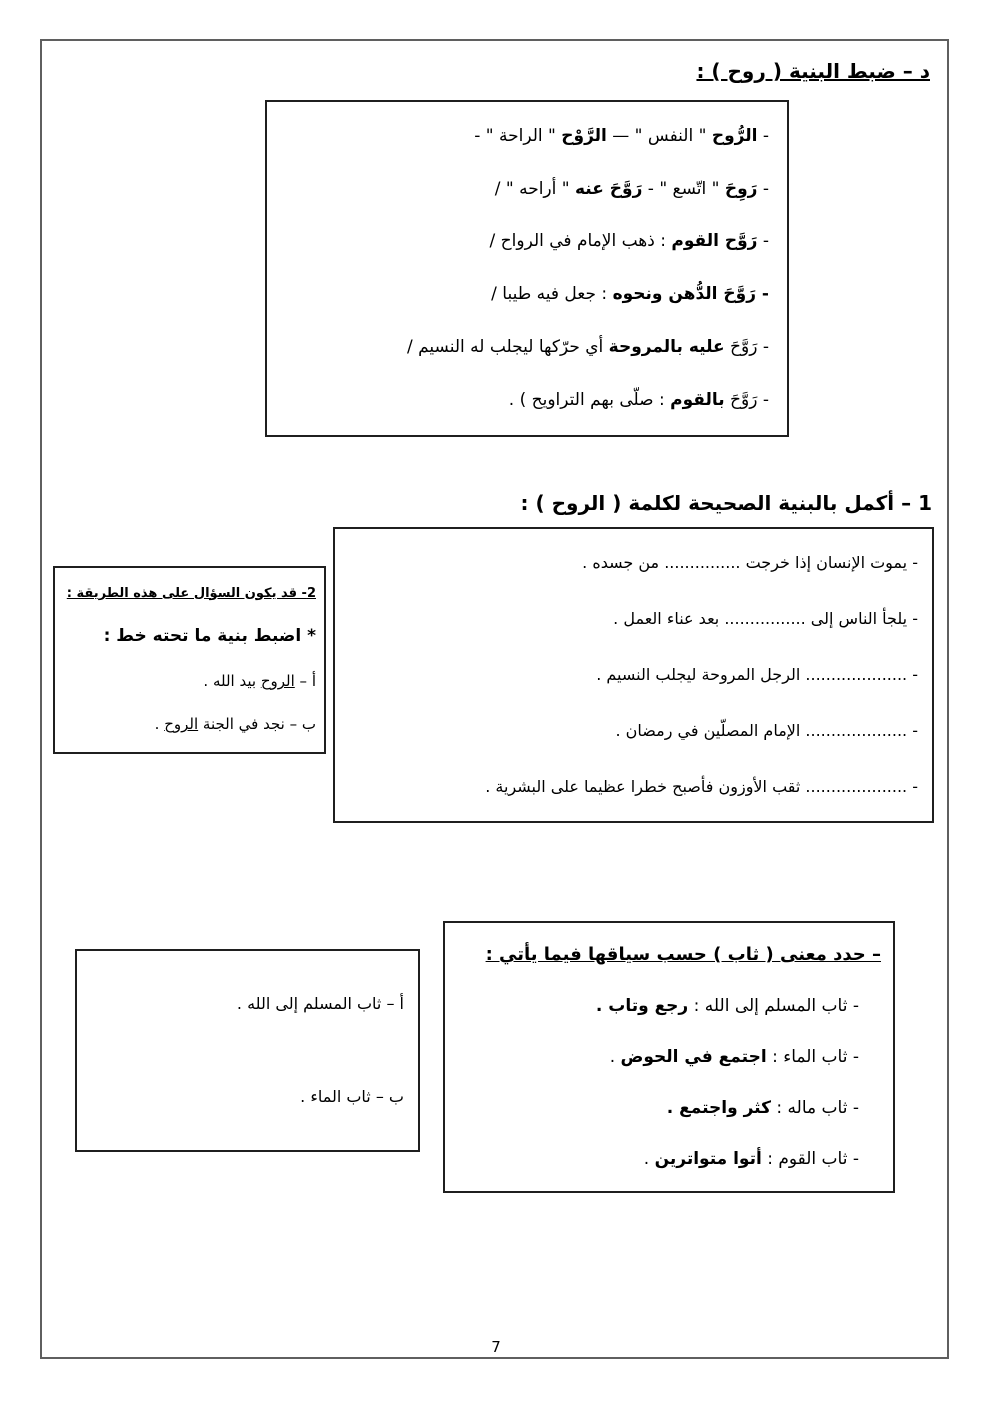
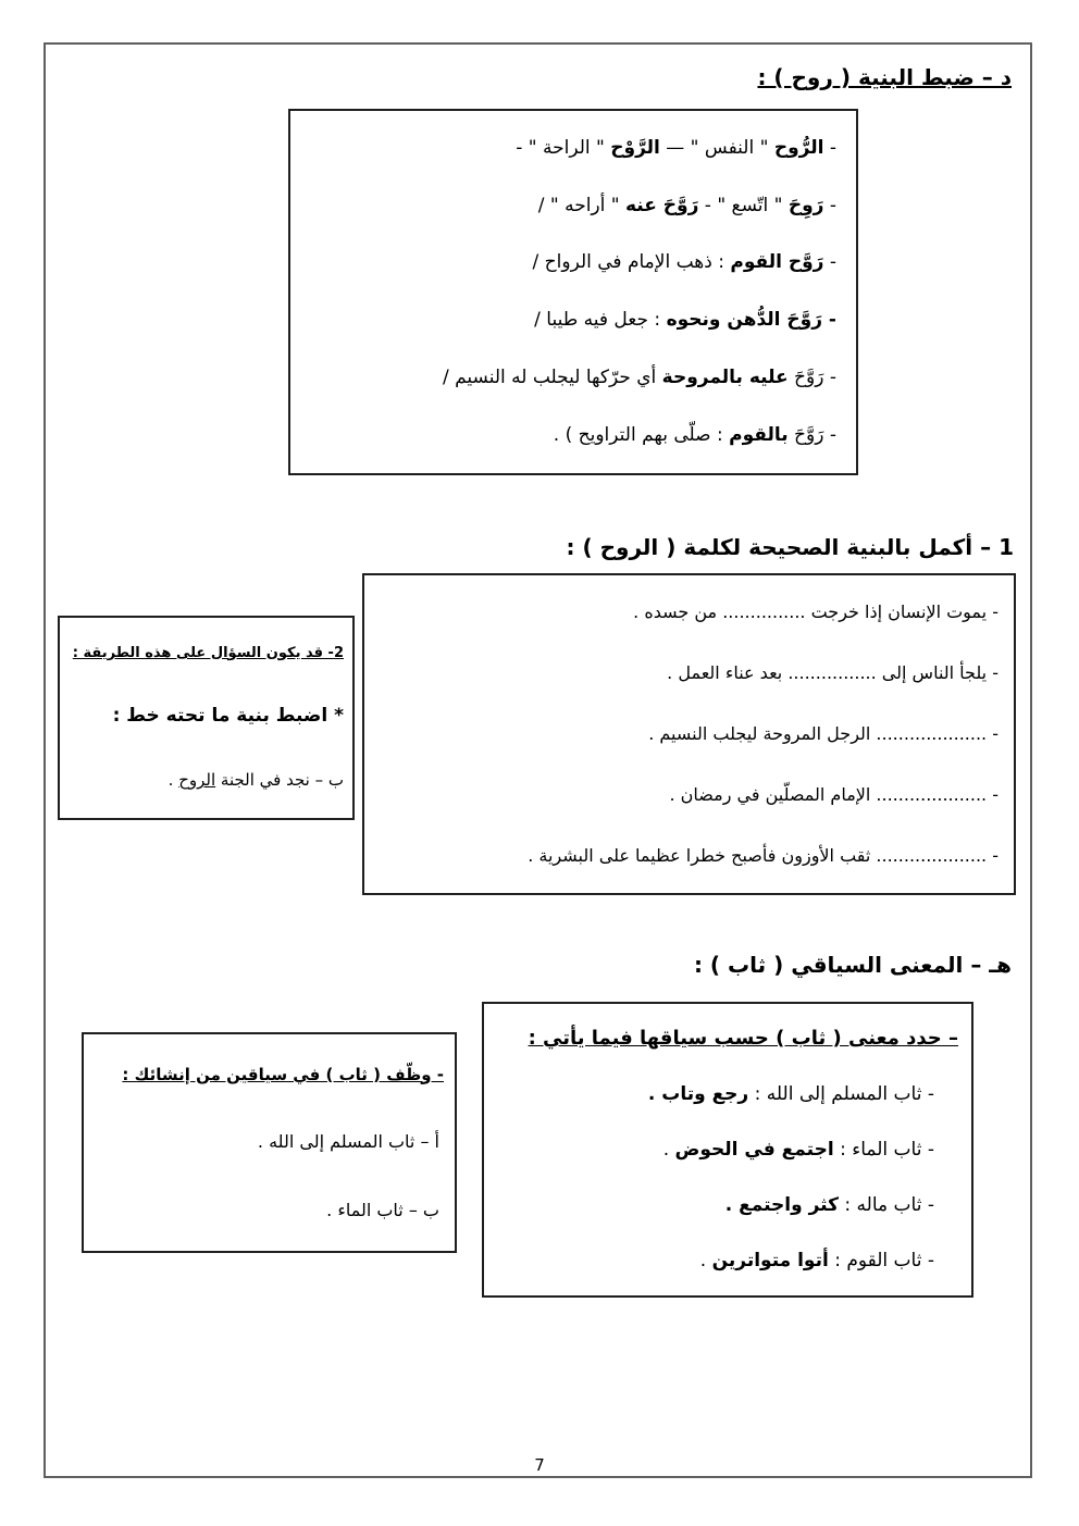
  د – ضبط البنية ( روح ) :
  - الرُّوح " النفس " — الرَّوْح " الراحة " -
  - رَوِحَ " اتّسع " - رَوَّحَ عنه " أراحه " /
  - رَوَّح القوم : ذهب الإمام في الرواح /
  - رَوَّحَ الدُّهن ونحوه : جعل فيه طيبا /
  - رَوَّحَ عليه بالمروحة أي حرّكها ليجلب له النسيم /
  - رَوَّحَ بالقوم : صلّى بهم التراويح ) .
  1 – أكمل بالبنية الصحيحة لكلمة ( الروح ) :
  - يموت الإنسان إذا خرجت ............... من جسده .
  - يلجأ الناس إلى ................ بعد عناء العمل .
  - .................... الرجل المروحة ليجلب النسيم .
  - .................... الإمام المصلّين في رمضان .
  - .................... ثقب الأوزون فأصبح خطرا عظيما على البشرية .
  2- قد يكون السؤال على هذه الطريقة :
  * اضبط بنية ما تحته خط :
- أ – الروح بيد الله .
  ب – نجد في الجنة الروح .
+ هـ – المعنى السياقي ( ثاب ) :
  – حدد معنى ( ثاب ) حسب سياقها فيما يأتي :
  - ثاب المسلم إلى الله : رجع وتاب .
  - ثاب الماء : اجتمع في الحوض .
  - ثاب ماله : كثر واجتمع .
  - ثاب القوم : أتوا متواترين .
+ - وظّف ( ثاب ) في سياقين من إنشائك :
  أ – ثاب المسلم إلى الله .
  ب – ثاب الماء .
  7
